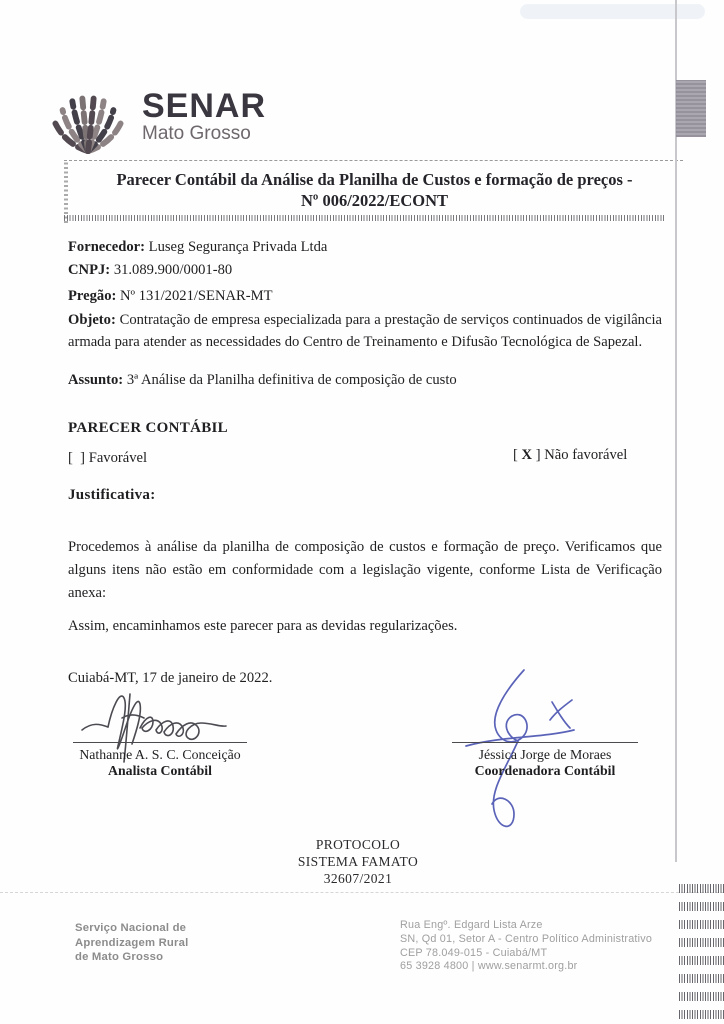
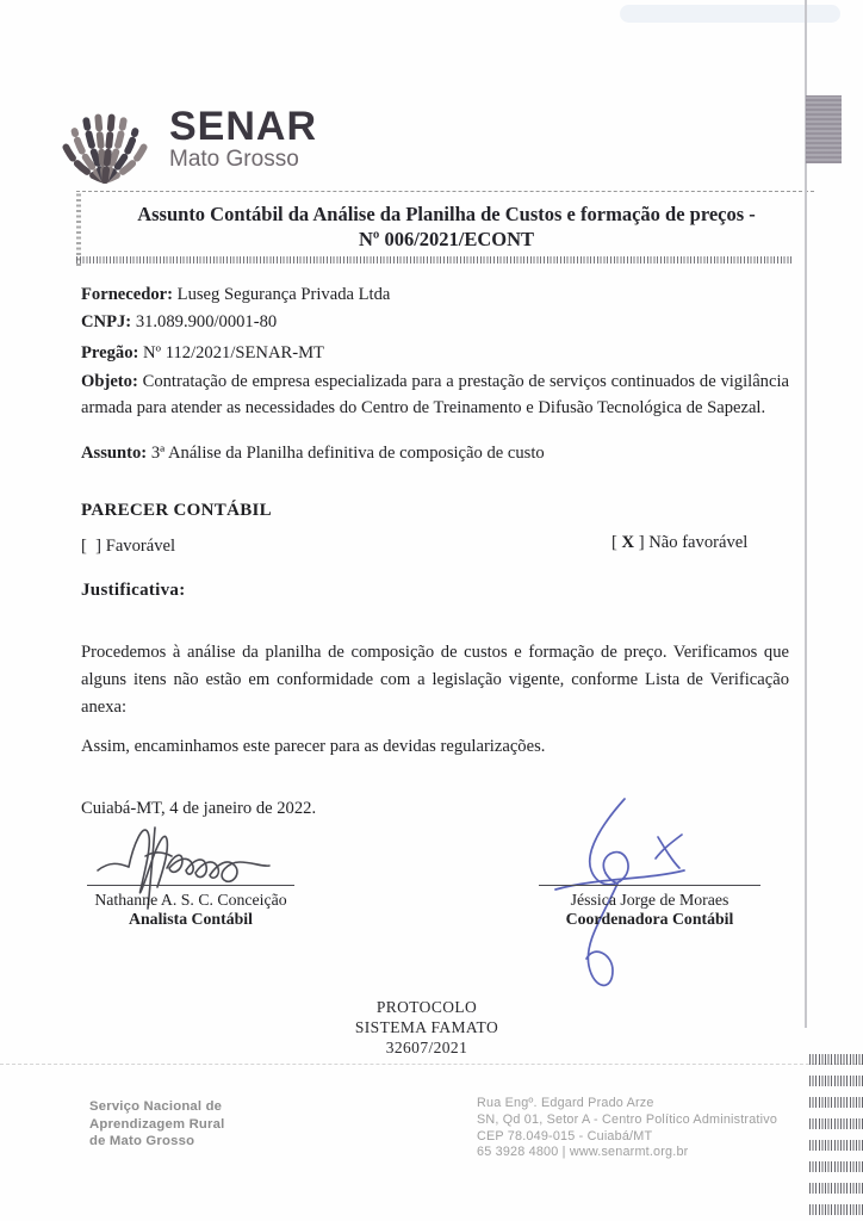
  SENAR
  Mato Grosso
- Parecer Contábil da Análise da Planilha de Custos e formação de preços -
+ Assunto Contábil da Análise da Planilha de Custos e formação de preços -
- Nº 006/2022/ECONT
+ Nº 006/2021/ECONT
  Fornecedor: Luseg Segurança Privada Ltda
  CNPJ: 31.089.900/0001-80
- Pregão: Nº 131/2021/SENAR-MT
+ Pregão: Nº 112/2021/SENAR-MT
  Objeto: Contratação de empresa especializada para a prestação de serviços continuados de vigilância armada para atender as necessidades do Centro de Treinamento e Difusão Tecnológica de Sapezal.
  Assunto: 3ª Análise da Planilha definitiva de composição de custo
  PARECER CONTÁBIL
  [ ] Favorável
  [ X ] Não favorável
  Justificativa:
  Procedemos à análise da planilha de composição de custos e formação de preço. Verificamos que alguns itens não estão em conformidade com a legislação vigente, conforme Lista de Verificação anexa:
  Assim, encaminhamos este parecer para as devidas regularizações.
- Cuiabá-MT, 17 de janeiro de 2022.
+ Cuiabá-MT, 4 de janeiro de 2022.
  Nathanne A. S. C. Conceição
  Analista Contábil
  Jéssica Jorge de Moraes
  Coordenadora Contábil
  PROTOCOLO
  SISTEMA FAMATO
  32607/2021
  Serviço Nacional de
  Aprendizagem Rural
  de Mato Grosso
- Rua Engº. Edgard Lista Arze
+ Rua Engº. Edgard Prado Arze
  SN, Qd 01, Setor A - Centro Político Administrativo
  CEP 78.049-015 - Cuiabá/MT
  65 3928 4800 | www.senarmt.org.br
